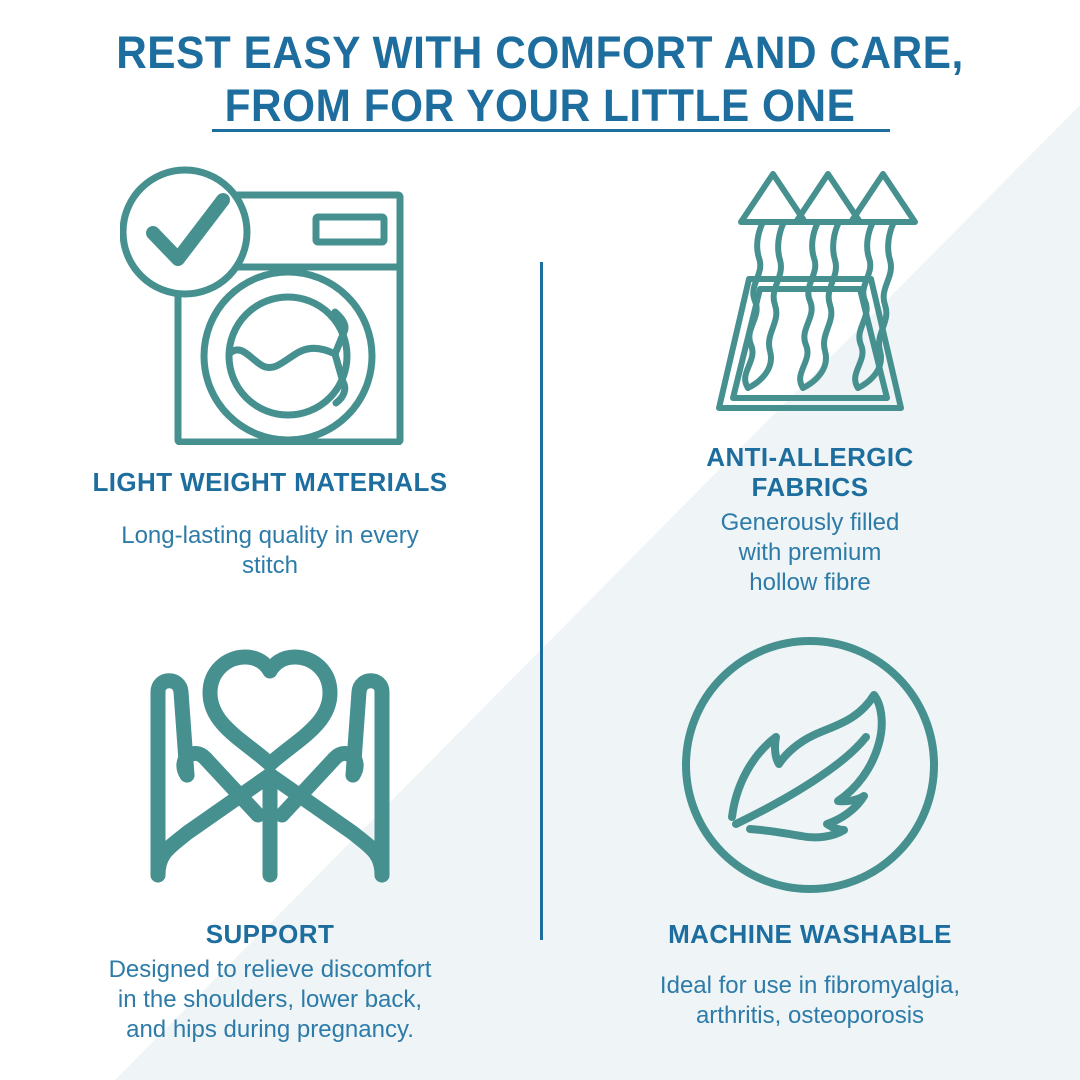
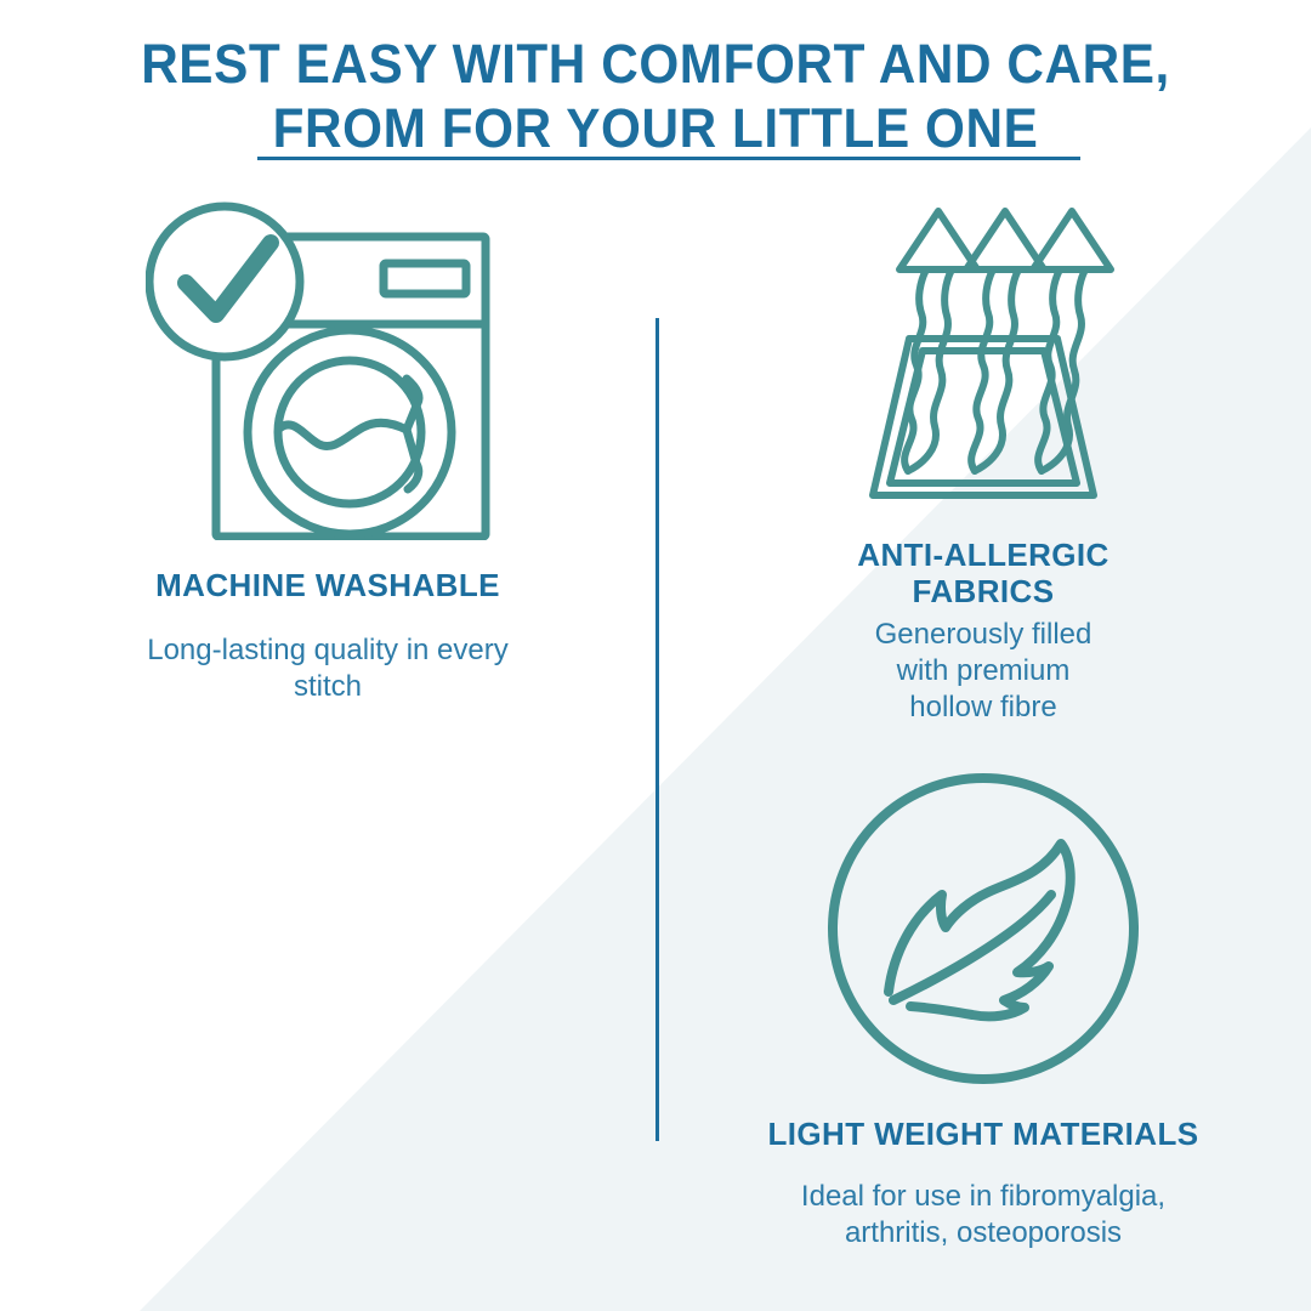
  REST EASY WITH COMFORT AND CARE,
  FROM FOR YOUR LITTLE ONE
- LIGHT WEIGHT MATERIALS
+ MACHINE WASHABLE
  Long-lasting quality in every
  stitch
  ANTI-ALLERGIC
  FABRICS
  Generously filled
  with premium
  hollow fibre
- SUPPORT
- Designed to relieve discomfort
- in the shoulders, lower back,
- and hips during pregnancy.
- MACHINE WASHABLE
+ LIGHT WEIGHT MATERIALS
  Ideal for use in fibromyalgia,
  arthritis, osteoporosis
